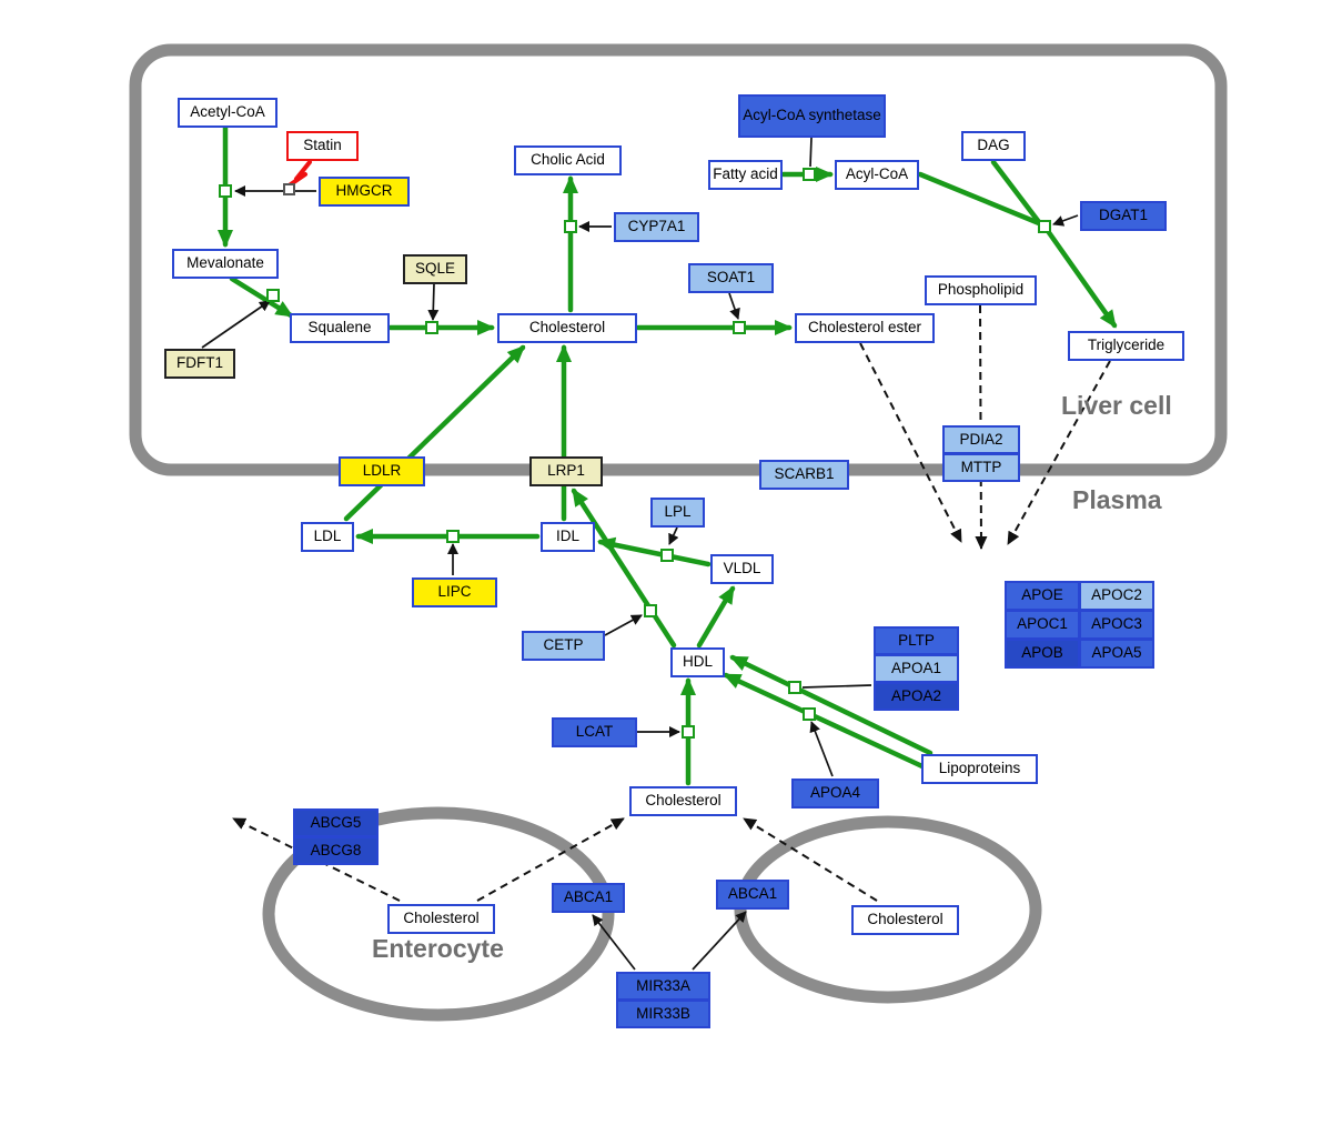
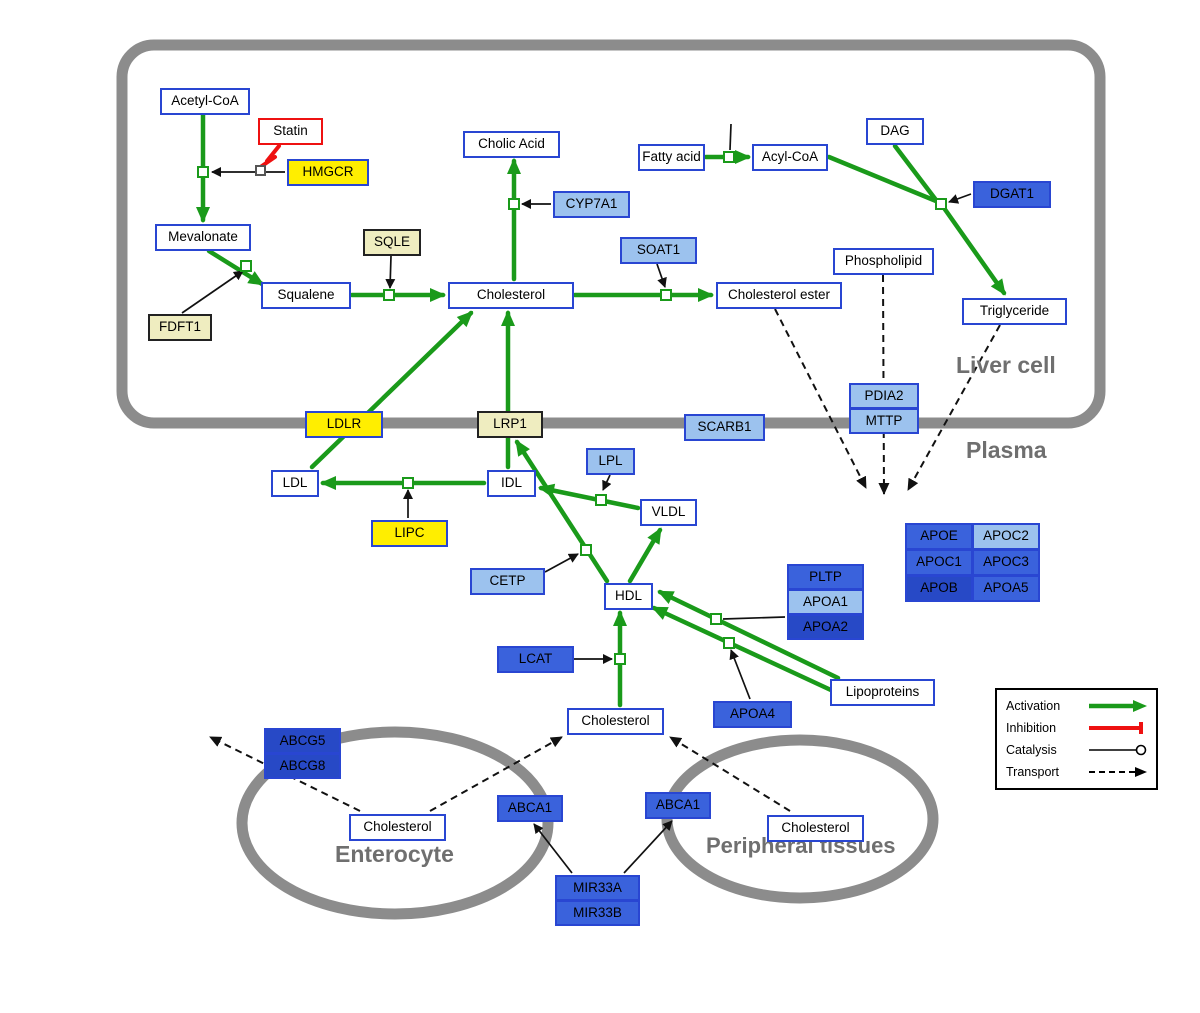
  Liver cell
  Plasma
  Enterocyte
+ Peripheral tissues
  Acetyl-CoA
  Statin
  HMGCR
  Mevalonate
  SQLE
  FDFT1
  Squalene
  Cholesterol
  Cholic Acid
  CYP7A1
- Acyl-CoA synthetase
  Fatty acid
  Acyl-CoA
  DAG
  DGAT1
  SOAT1
  Cholesterol ester
  Phospholipid
  Triglyceride
  PDIA2
  MTTP
  LDLR
  LRP1
  SCARB1
  LDL
  IDL
  LPL
  VLDL
  LIPC
  CETP
  HDL
  PLTP
  APOA1
  APOA2
  APOE
  APOC2
  APOC1
  APOC3
  APOB
  APOA5
  LCAT
  APOA4
  Lipoproteins
  Cholesterol
  ABCG5
  ABCG8
  Cholesterol
  ABCA1
  ABCA1
  Cholesterol
  MIR33A
  MIR33B
+ Activation
+ Inhibition
+ Catalysis
+ Transport
